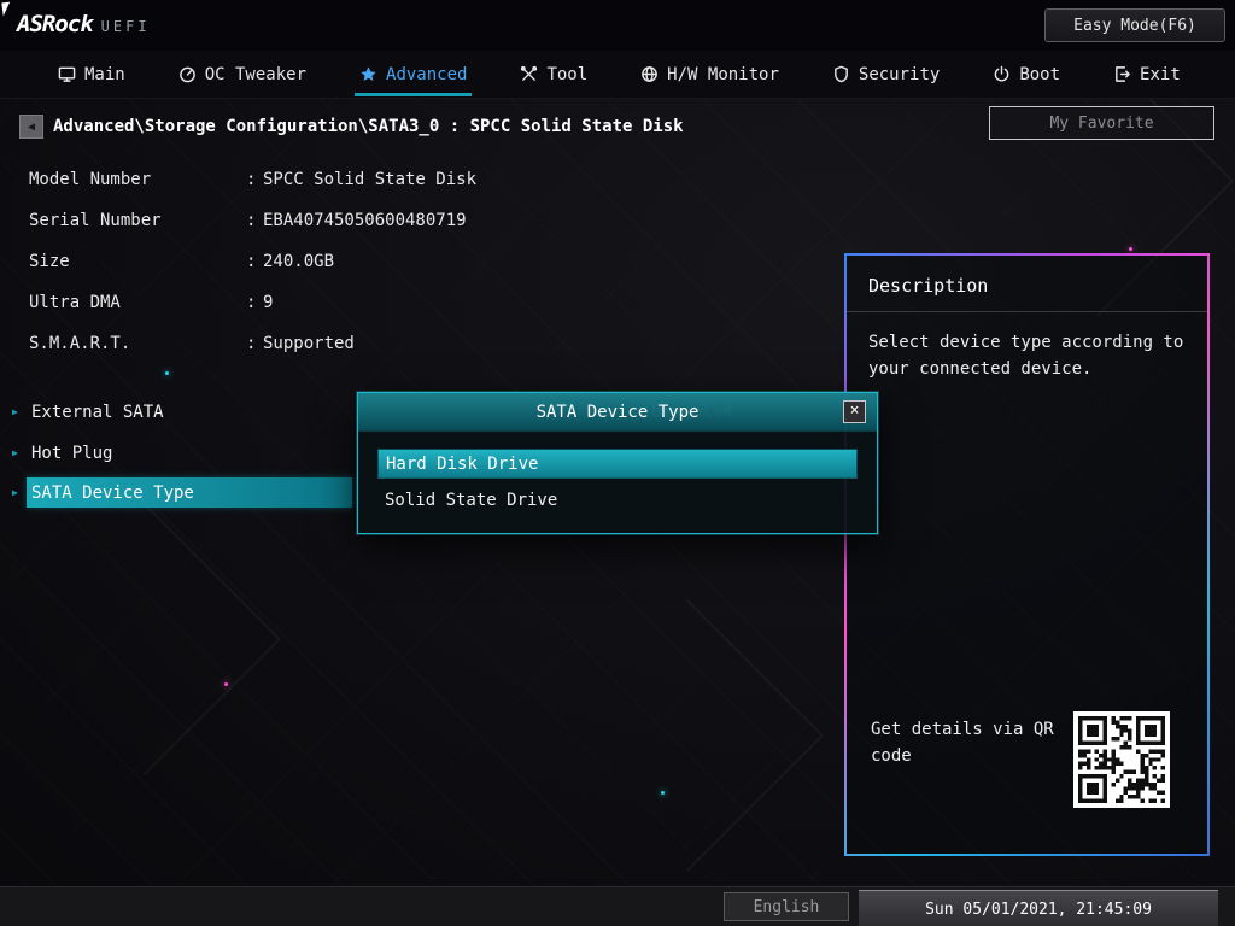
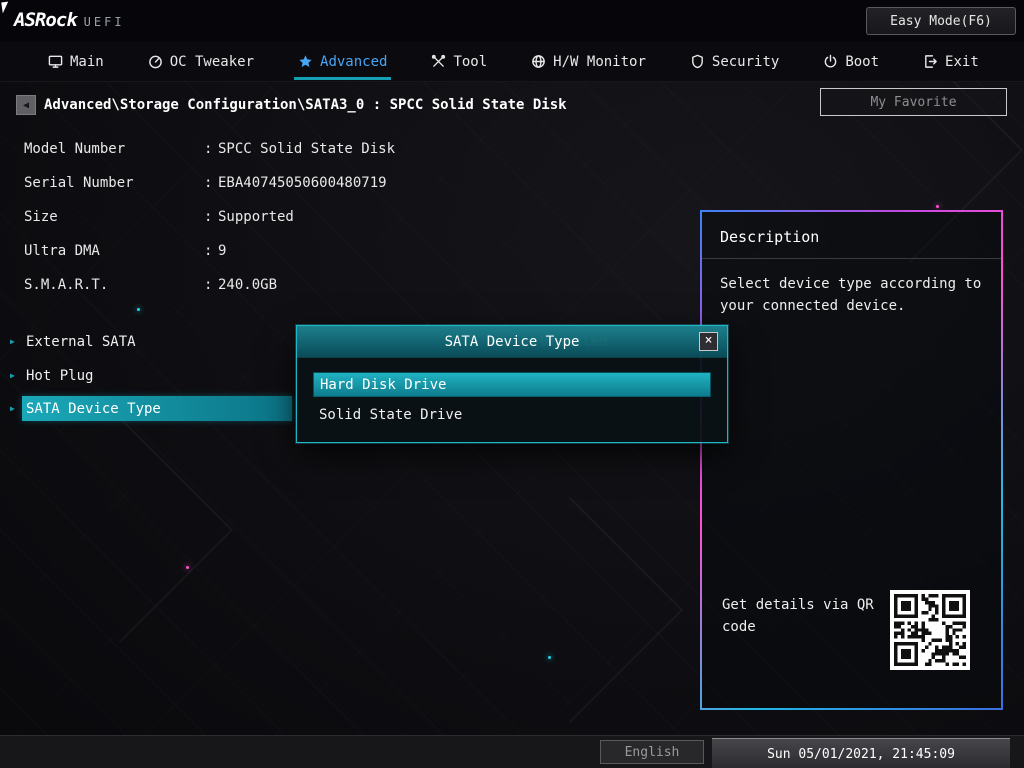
  ASRock
  UEFI
  Easy Mode(F6)
  Main
  OC Tweaker
  Advanced
  Tool
  H/W Monitor
  Security
  Boot
  Exit
  ◀
  Advanced\Storage Configuration\SATA3_0 : SPCC Solid State Disk
  My Favorite
  Model Number
  :
  SPCC Solid State Disk
  Serial Number
  :
  EBA40745050600480719
  Size
  :
- 240.0GB
+ Supported
  Ultra DMA
  :
  9
  S.M.A.R.T.
  :
- Supported
+ 240.0GB
  ▶
  External SATA
  ▶
  Hot Plug
  ▶
  SATA Device Type
  Description
  Select device type according to your connected device.
  Get details via QR code
  SATA Device Type
  ×
  Hard Disk Drive
  Solid State Drive
  English
  Sun 05/01/2021, 21:45:09
